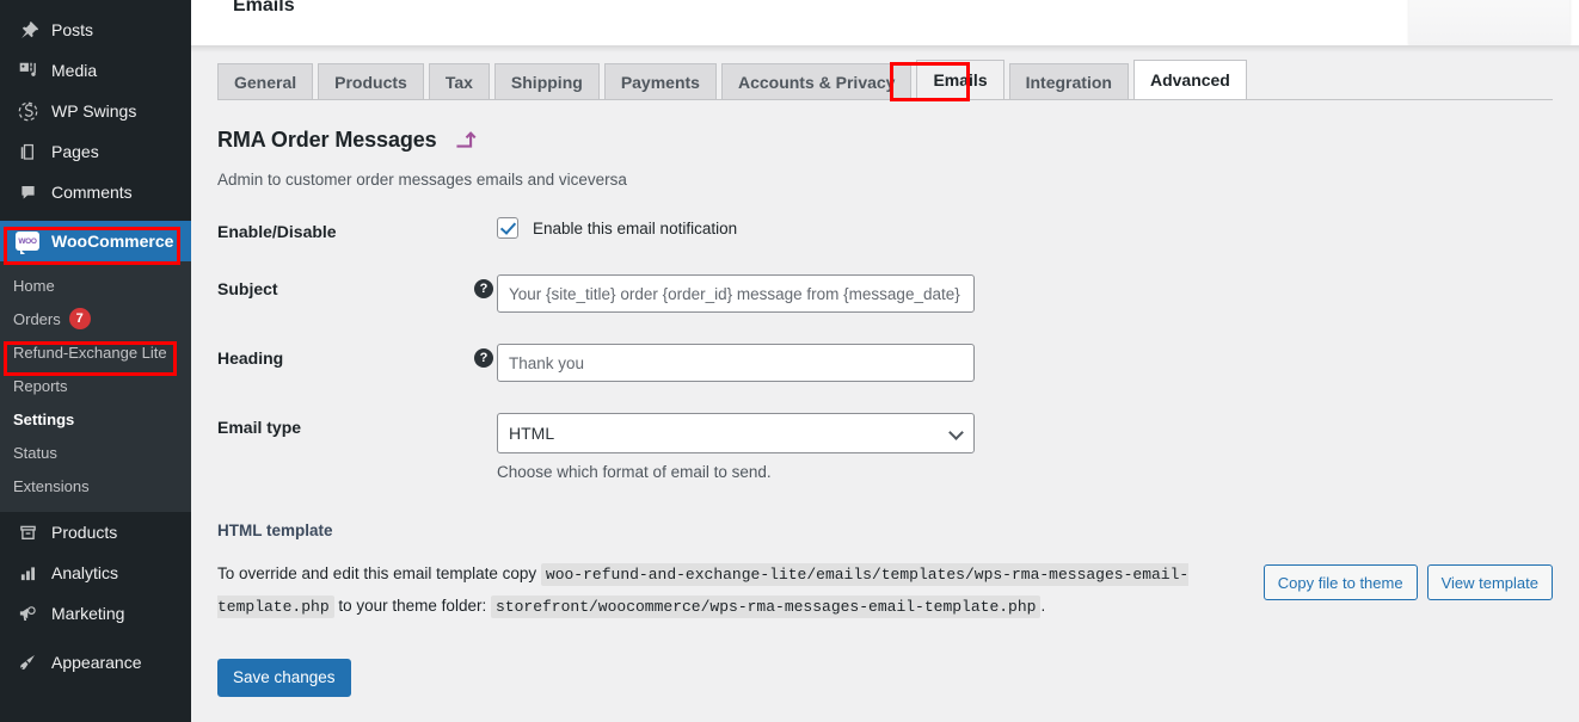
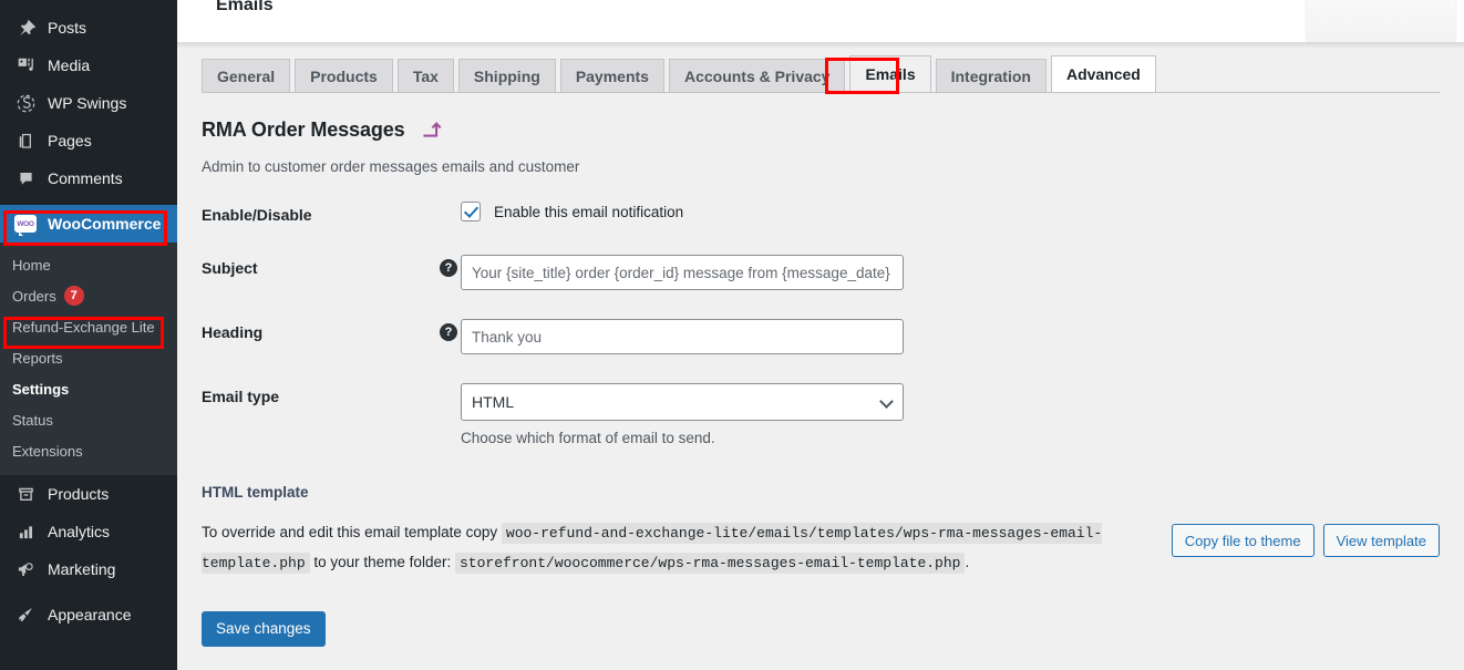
  Posts
  Media
  WP Swings
  Pages
  Comments
  WooCommerce
  Home
  Orders
  7
  Refund-Exchange Lite
  Reports
  Settings
  Status
  Extensions
  Products
  Analytics
  Marketing
  Appearance
  Emails
  General
  Products
  Tax
  Shipping
  Payments
  Accounts & Privacy
  Emails
  Integration
  Advanced
  RMA Order Messages
- Admin to customer order messages emails and viceversa
+ Admin to customer order messages emails and customer
  Enable/Disable
  Enable this email notification
  Subject
  ?
  Your {site_title} order {order_id} message from {message_date}
  Heading
  ?
  Thank you
  Email type
  HTML
  Choose which format of email to send.
  HTML template
  To override and edit this email template copy woo-refund-and-exchange-lite/emails/templates/wps-rma-messages-email-template.php to your theme folder: storefront/woocommerce/wps-rma-messages-email-template.php .
  Copy file to theme
  View template
  Save changes
